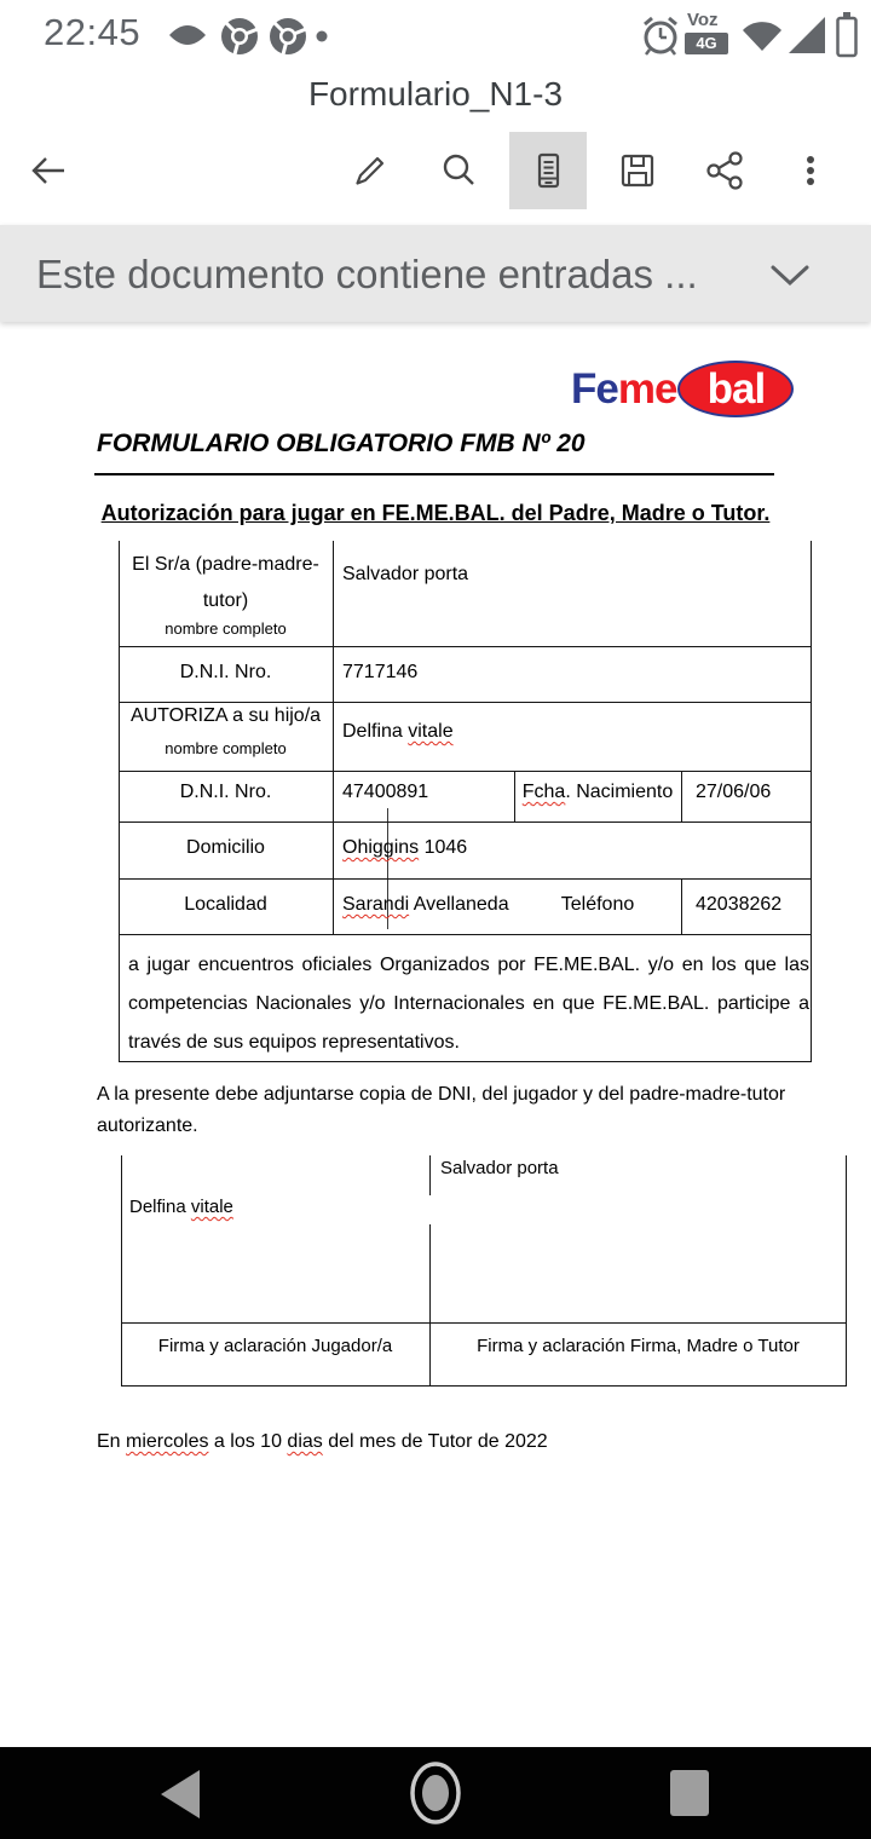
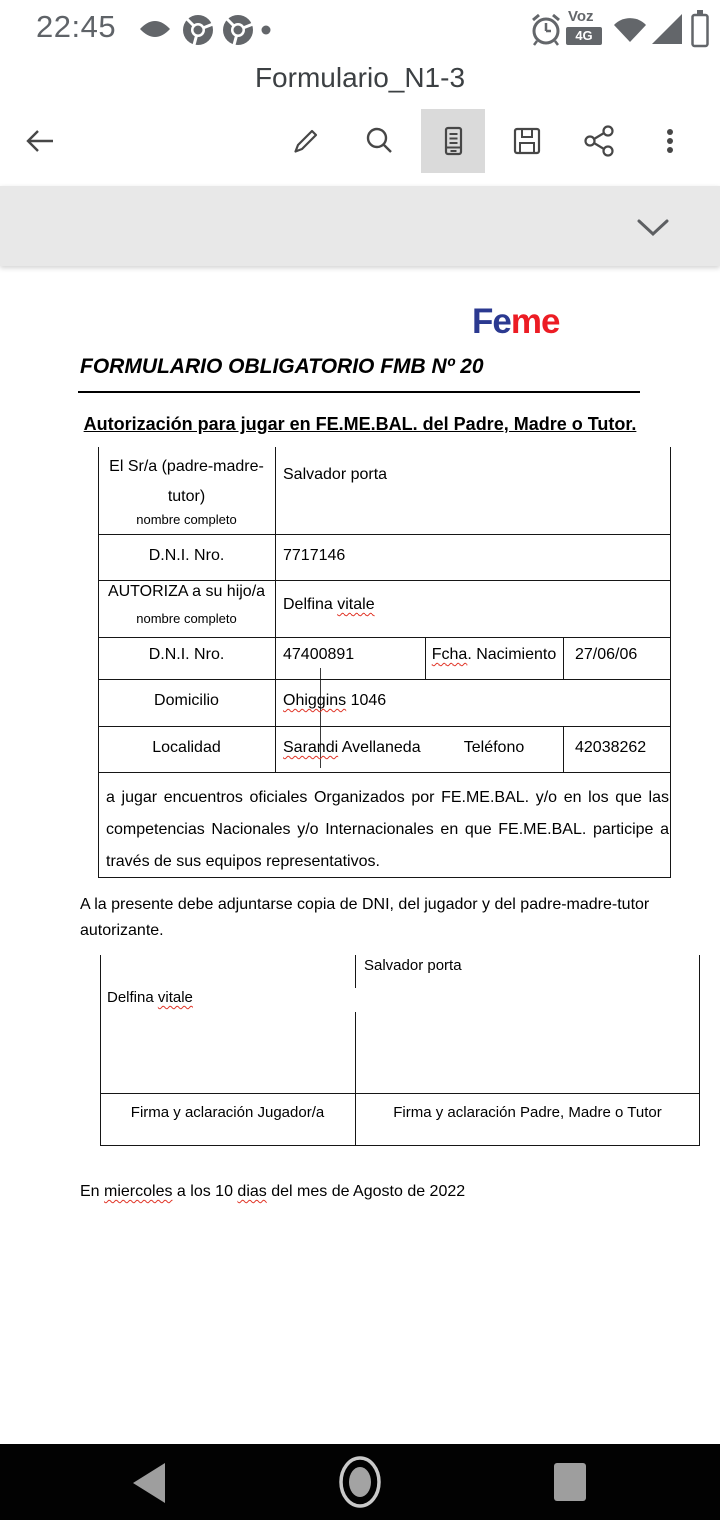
  22:45
  Voz
  4G
  Formulario_N1-3
- Este documento contiene entradas ...
  Fe
  me
- bal
  FORMULARIO OBLIGATORIO FMB Nº 20
  Autorización para jugar en FE.ME.BAL. del Padre, Madre o Tutor.
  El Sr/a (padre-madre-tutor)
  nombre completo
  Salvador porta
  D.N.I. Nro.
  7717146
  AUTORIZA a su hijo/a
  nombre completo
  Delfina vitale
  D.N.I. Nro.
  47400891
  Fcha. Nacimiento
  27/06/06
  Domicilio
  Ohiggins 1046
  Localidad
  Sarandi Avellaneda
  Teléfono
  42038262
  a jugar encuentros oficiales Organizados por FE.ME.BAL. y/o en los que las competencias Nacionales y/o Internacionales en que FE.ME.BAL. participe a través de sus equipos representativos.
  A la presente debe adjuntarse copia de DNI, del jugador y del padre-madre-tutor autorizante.
  Salvador porta
  Delfina vitale
  Firma y aclaración Jugador/a
- Firma y aclaración Firma, Madre o Tutor
+ Firma y aclaración Padre, Madre o Tutor
- En miercoles a los 10 dias del mes de Tutor de 2022
+ En miercoles a los 10 dias del mes de Agosto de 2022
